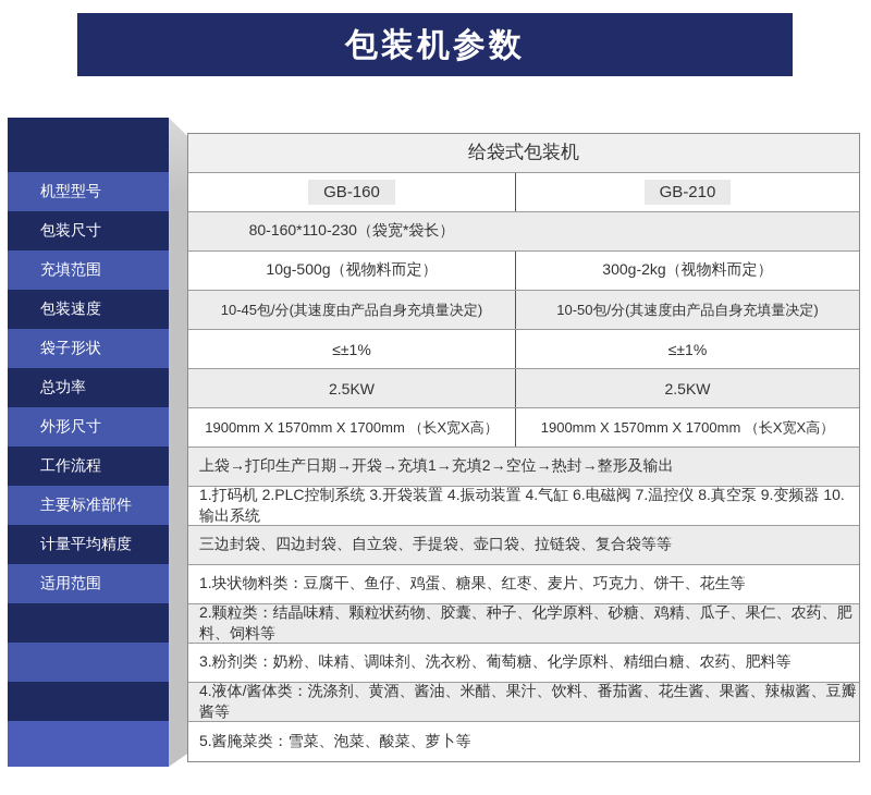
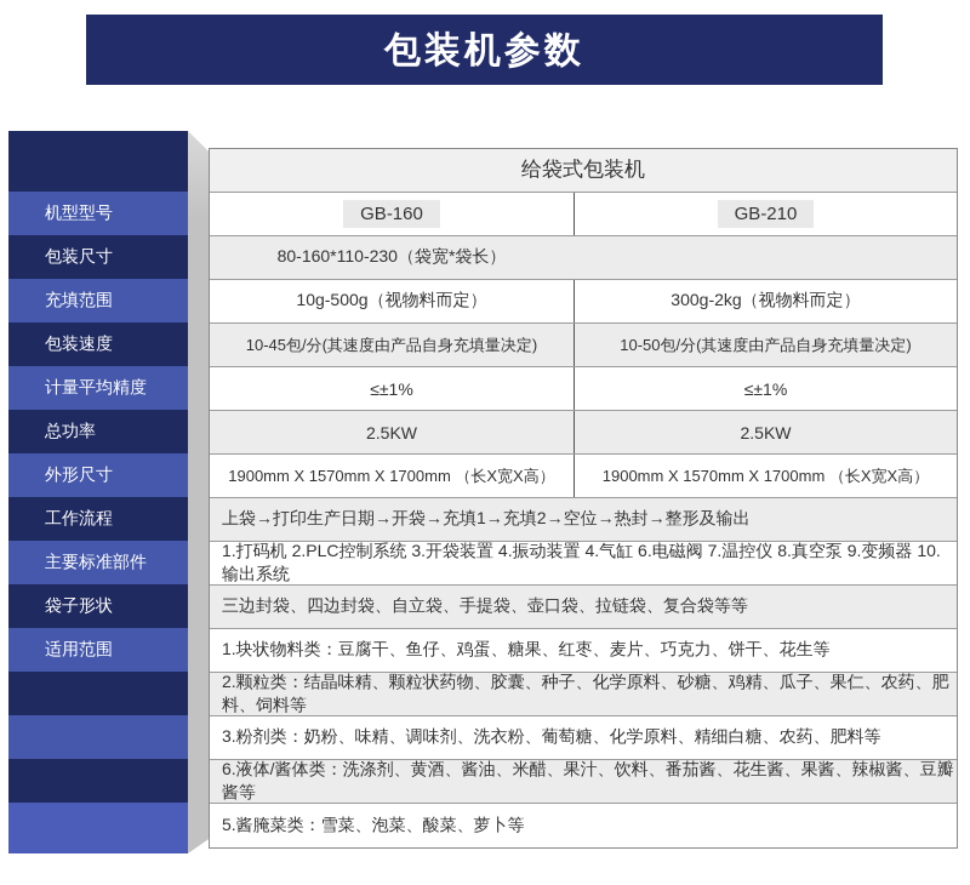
  包装机参数
  机型型号
  包装尺寸
  充填范围
  包装速度
- 袋子形状
+ 计量平均精度
  总功率
  外形尺寸
  工作流程
  主要标准部件
- 计量平均精度
+ 袋子形状
  适用范围
  给袋式包装机
  GB-160
  GB-210
  80-160*110-230（袋宽*袋长）
  10g-500g（视物料而定）
  300g-2kg（视物料而定）
  10-45包/分(其速度由产品自身充填量决定)
  10-50包/分(其速度由产品自身充填量决定)
  ≤±1%
  ≤±1%
  2.5KW
  2.5KW
  1900mm X 1570mm X 1700mm （长X宽X高）
  1900mm X 1570mm X 1700mm （长X宽X高）
  上袋→打印生产日期→开袋→充填1→充填2→空位→热封→整形及输出
  1.打码机 2.PLC控制系统 3.开袋装置 4.振动装置 4.气缸 6.电磁阀 7.温控仪 8.真空泵 9.变频器 10.输出系统
  三边封袋、四边封袋、自立袋、手提袋、壶口袋、拉链袋、复合袋等等
  1.块状物料类：豆腐干、鱼仔、鸡蛋、糖果、红枣、麦片、巧克力、饼干、花生等
  2.颗粒类：结晶味精、颗粒状药物、胶囊、种子、化学原料、砂糖、鸡精、瓜子、果仁、农药、肥料、饲料等
  3.粉剂类：奶粉、味精、调味剂、洗衣粉、葡萄糖、化学原料、精细白糖、农药、肥料等
- 4.液体/酱体类：洗涤剂、黄酒、酱油、米醋、果汁、饮料、番茄酱、花生酱、果酱、辣椒酱、豆瓣酱等
+ 6.液体/酱体类：洗涤剂、黄酒、酱油、米醋、果汁、饮料、番茄酱、花生酱、果酱、辣椒酱、豆瓣酱等
  5.酱腌菜类：雪菜、泡菜、酸菜、萝卜等
